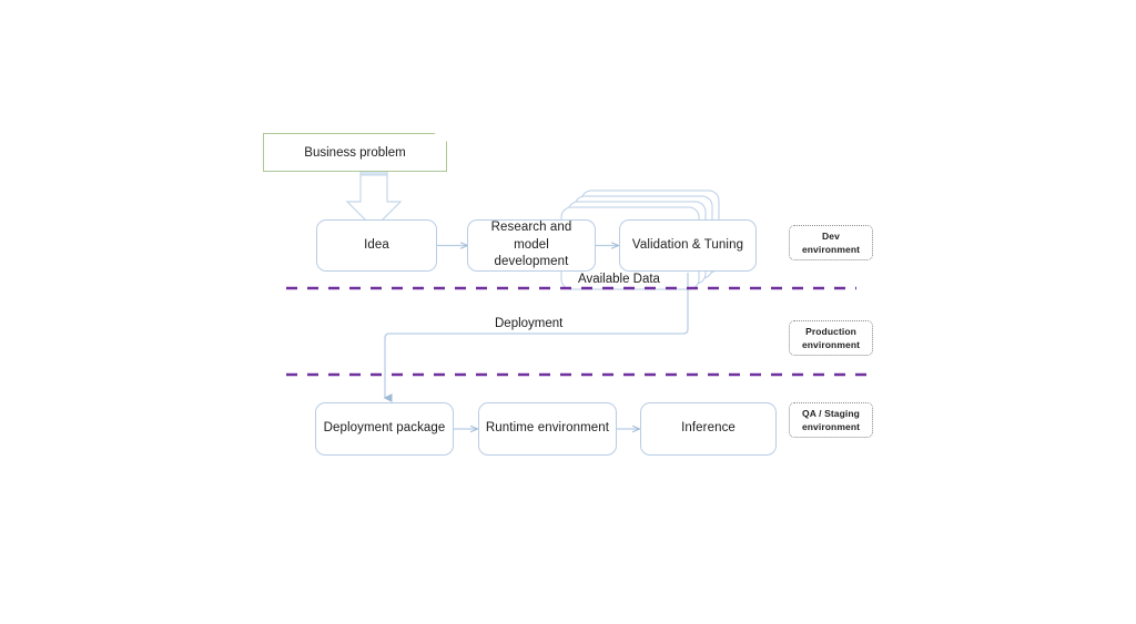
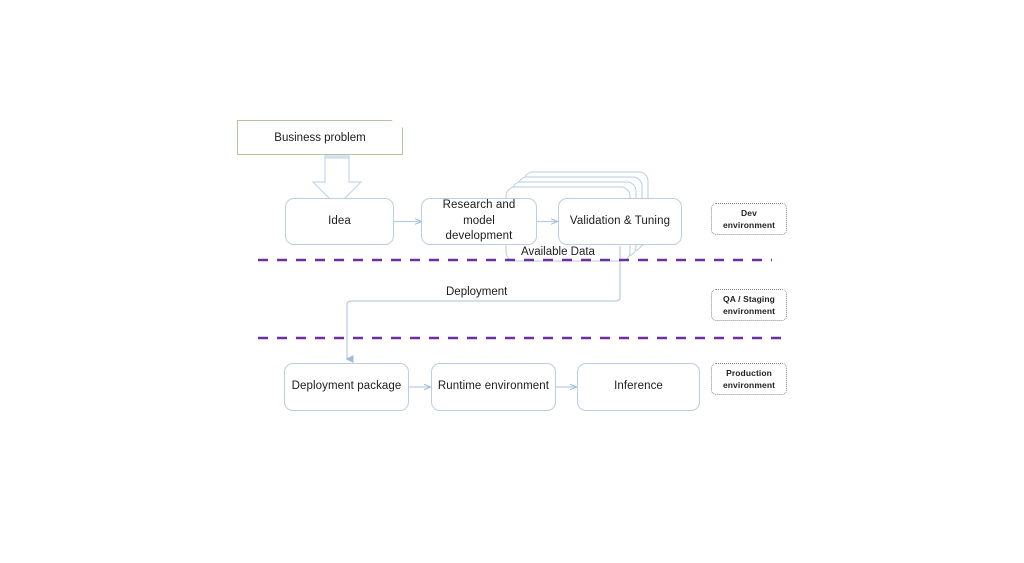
  Business problem
  Idea
  Research and model development
  Validation & Tuning
  Deployment package
  Runtime environment
  Inference
  Available Data
  Deployment
  Dev
  environment
- Production
+ QA / Staging
  environment
- QA / Staging
+ Production
  environment
